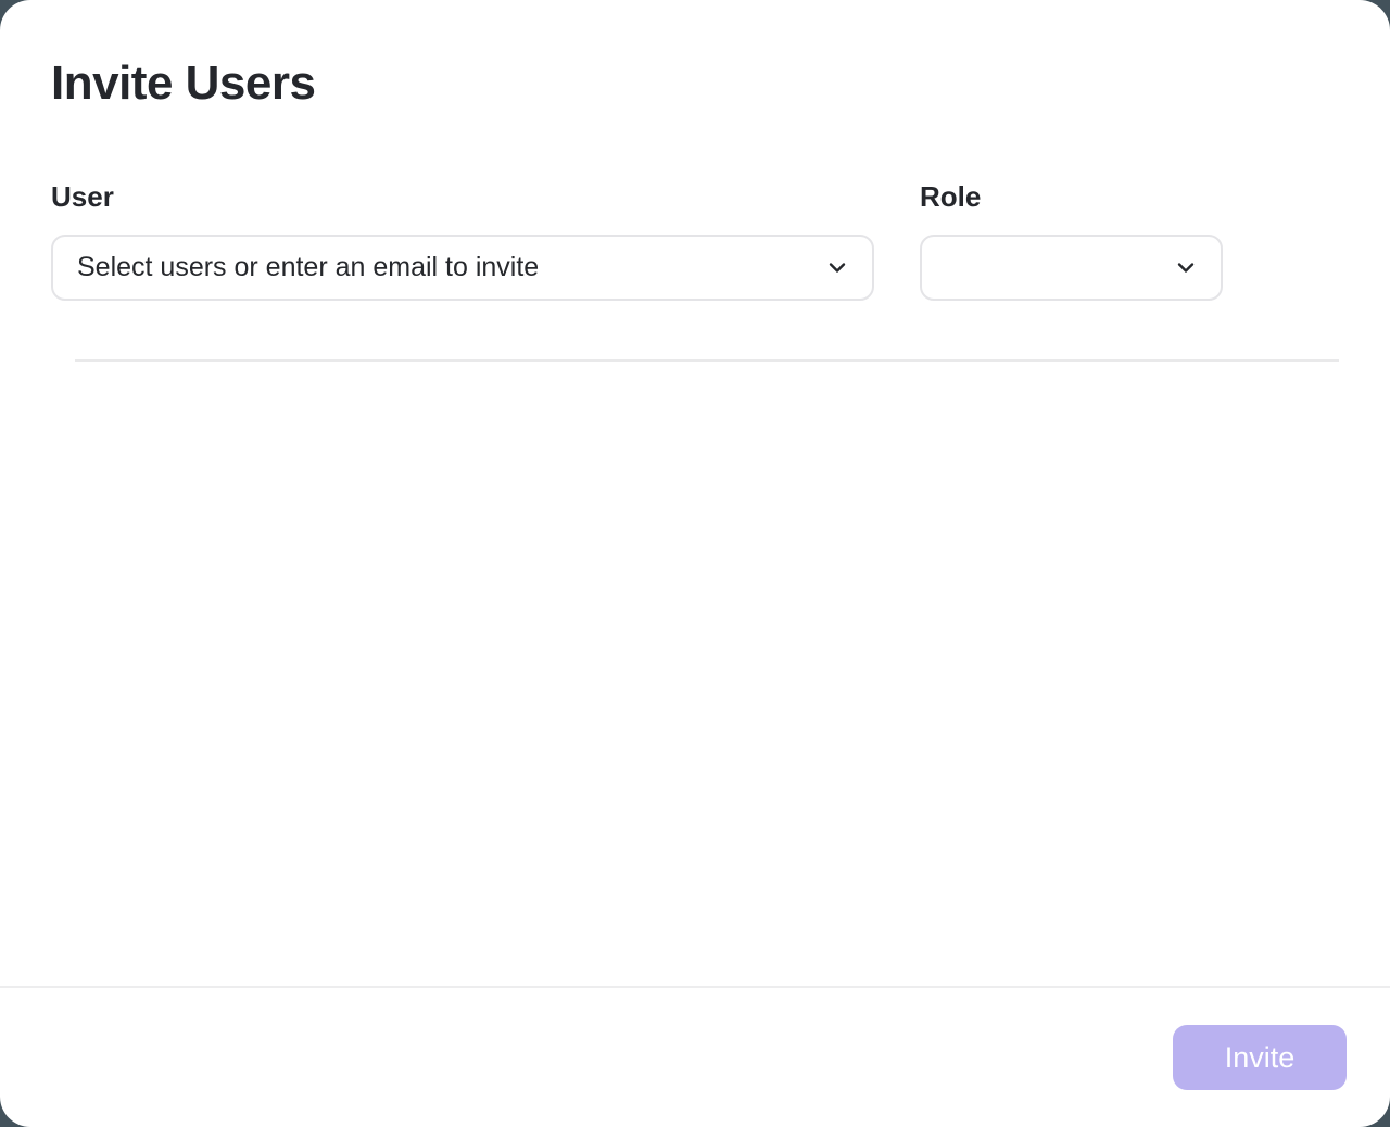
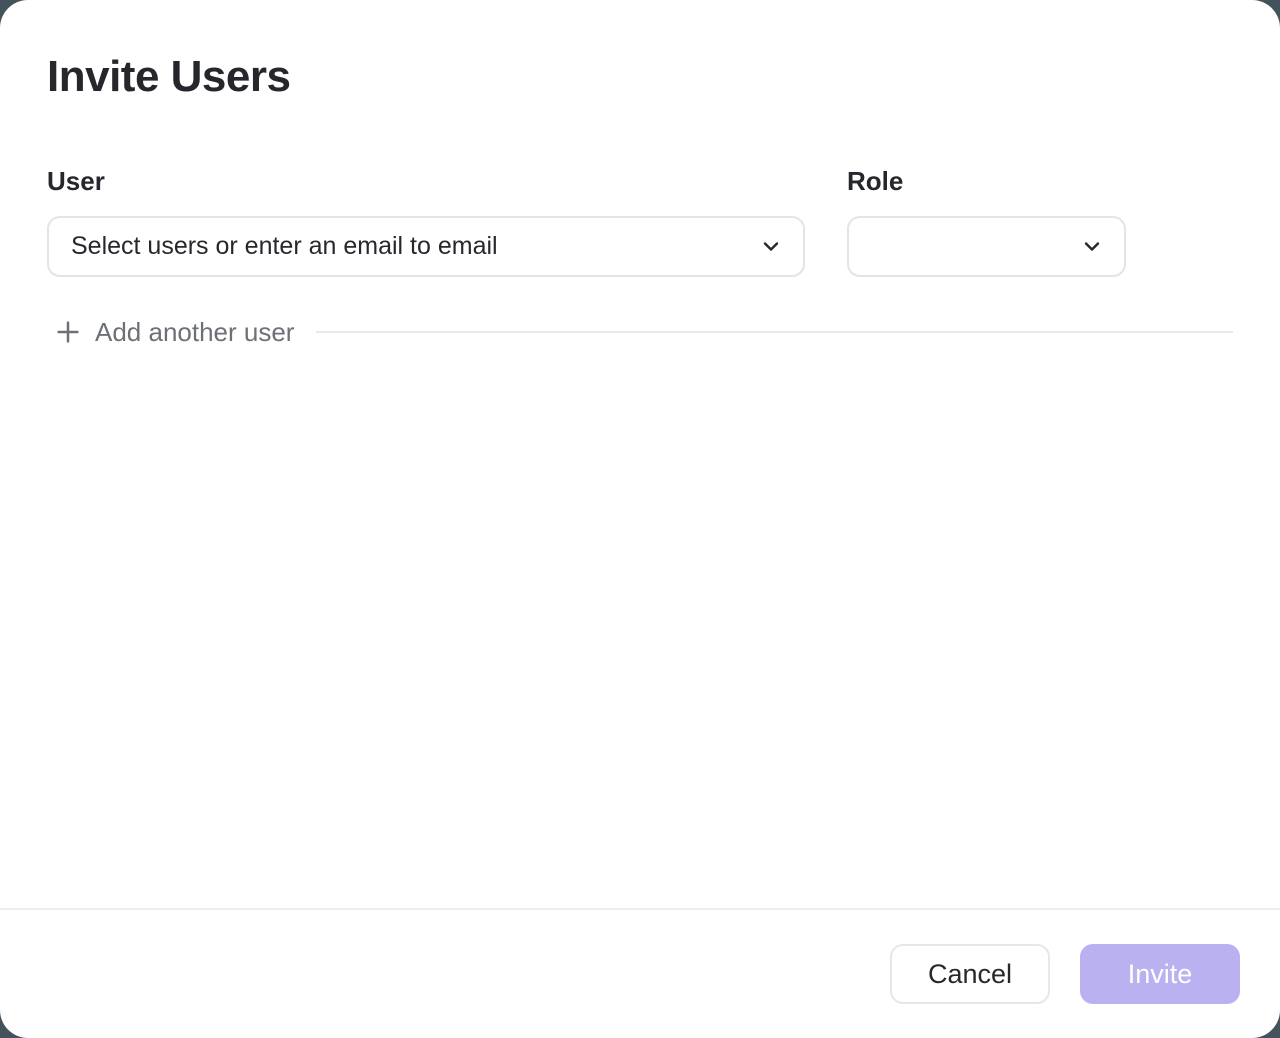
  Invite Users
  User
- Select users or enter an email to invite
+ Select users or enter an email to email
  Role
+ Add another user
+ Cancel
  Invite
